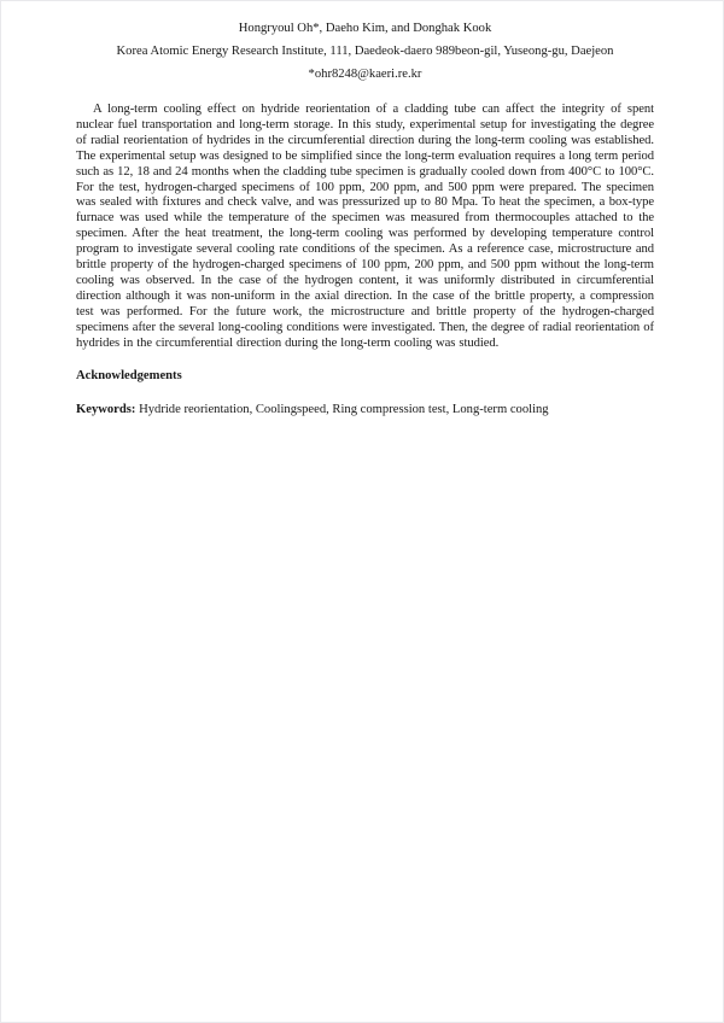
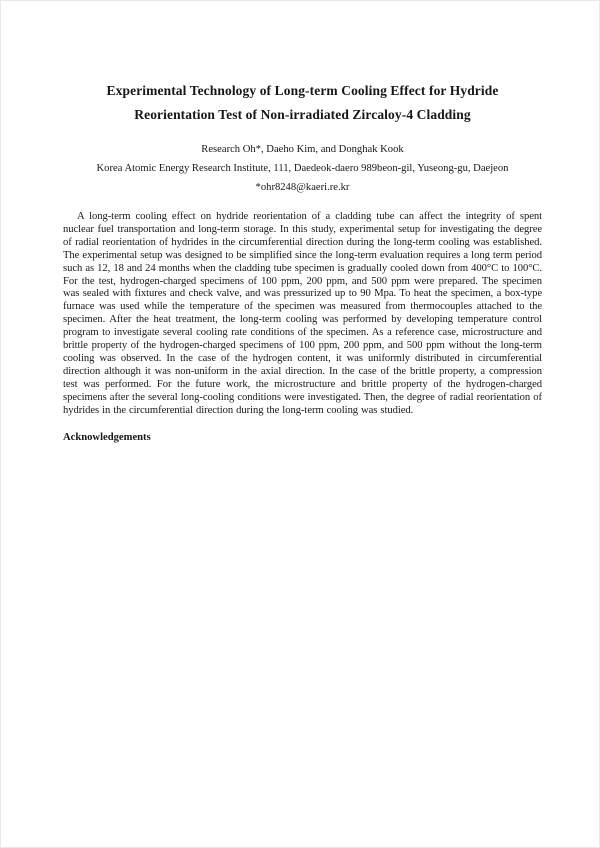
+ Experimental Technology of Long-term Cooling Effect for Hydride
+ Reorientation Test of Non-irradiated Zircaloy-4 Cladding
- Hongryoul Oh*, Daeho Kim, and Donghak Kook
+ Research Oh*, Daeho Kim, and Donghak Kook
  Korea Atomic Energy Research Institute, 111, Daedeok-daero 989beon-gil, Yuseong-gu, Daejeon
  *ohr8248@kaeri.re.kr
- A long-term cooling effect on hydride reorientation of a cladding tube can affect the integrity of spent nuclear fuel transportation and long-term storage. In this study, experimental setup for investigating the degree of radial reorientation of hydrides in the circumferential direction during the long-term cooling was established. The experimental setup was designed to be simplified since the long-term evaluation requires a long term period such as 12, 18 and 24 months when the cladding tube specimen is gradually cooled down from 400°C to 100°C. For the test, hydrogen-charged specimens of 100 ppm, 200 ppm, and 500 ppm were prepared. The specimen was sealed with fixtures and check valve, and was pressurized up to 80 Mpa. To heat the specimen, a box-type furnace was used while the temperature of the specimen was measured from thermocouples attached to the specimen. After the heat treatment, the long-term cooling was performed by developing temperature control program to investigate several cooling rate conditions of the specimen. As a reference case, microstructure and brittle property of the hydrogen-charged specimens of 100 ppm, 200 ppm, and 500 ppm without the long-term cooling was observed. In the case of the hydrogen content, it was uniformly distributed in circumferential direction although it was non-uniform in the axial direction. In the case of the brittle property, a compression test was performed. For the future work, the microstructure and brittle property of the hydrogen-charged specimens after the several long-cooling conditions were investigated. Then, the degree of radial reorientation of hydrides in the circumferential direction during the long-term cooling was studied.
+ A long-term cooling effect on hydride reorientation of a cladding tube can affect the integrity of spent nuclear fuel transportation and long-term storage. In this study, experimental setup for investigating the degree of radial reorientation of hydrides in the circumferential direction during the long-term cooling was established. The experimental setup was designed to be simplified since the long-term evaluation requires a long term period such as 12, 18 and 24 months when the cladding tube specimen is gradually cooled down from 400°C to 100°C. For the test, hydrogen-charged specimens of 100 ppm, 200 ppm, and 500 ppm were prepared. The specimen was sealed with fixtures and check valve, and was pressurized up to 90 Mpa. To heat the specimen, a box-type furnace was used while the temperature of the specimen was measured from thermocouples attached to the specimen. After the heat treatment, the long-term cooling was performed by developing temperature control program to investigate several cooling rate conditions of the specimen. As a reference case, microstructure and brittle property of the hydrogen-charged specimens of 100 ppm, 200 ppm, and 500 ppm without the long-term cooling was observed. In the case of the hydrogen content, it was uniformly distributed in circumferential direction although it was non-uniform in the axial direction. In the case of the brittle property, a compression test was performed. For the future work, the microstructure and brittle property of the hydrogen-charged specimens after the several long-cooling conditions were investigated. Then, the degree of radial reorientation of hydrides in the circumferential direction during the long-term cooling was studied.
  Acknowledgements
- Keywords: Hydride reorientation, Coolingspeed, Ring compression test, Long-term cooling
